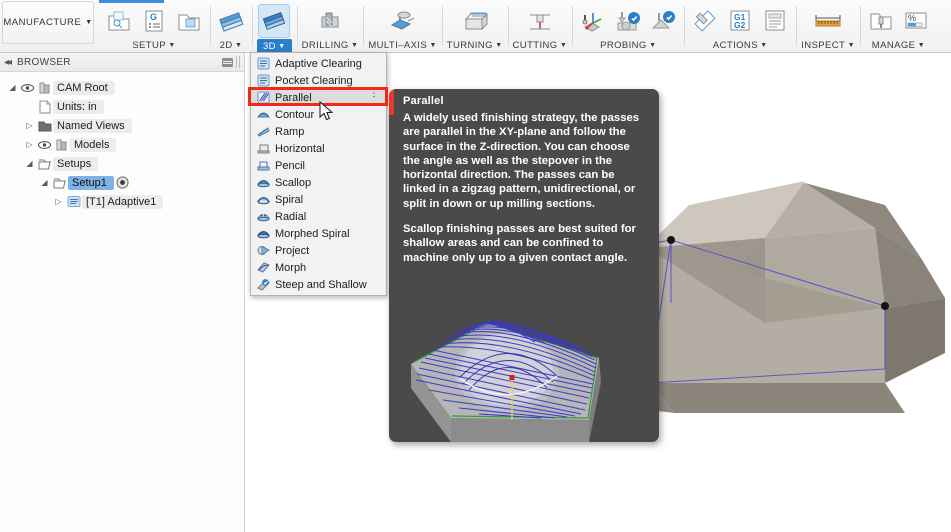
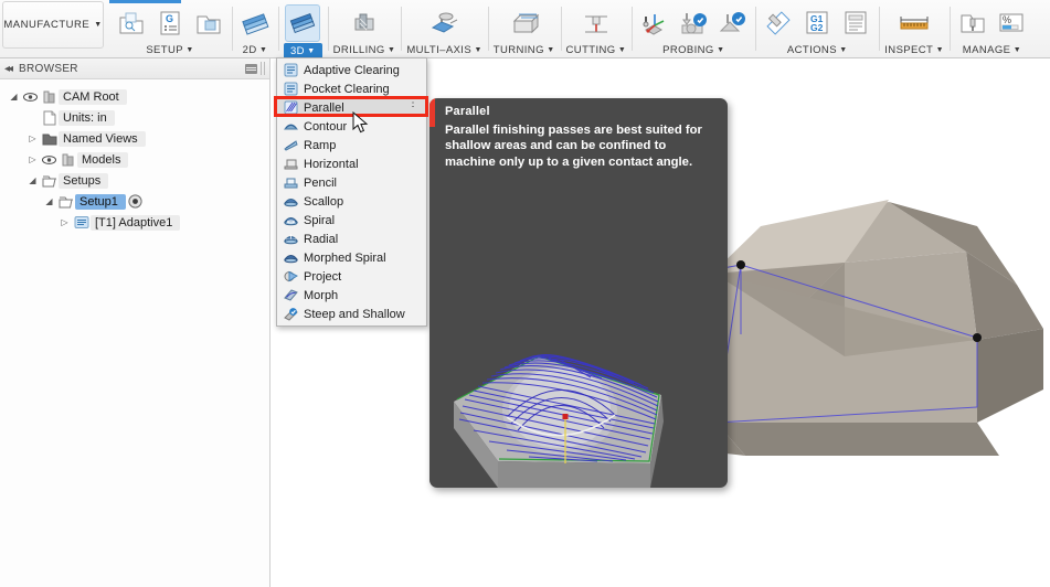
  MANUFACTURE
  G
  SETUP
  DRILLING
  MULTI–AXIS
  TURNING
  CUTTING
  PROBING
  G1
  G2
  ACTIONS
  INSPECT
  %
  MANAGE
  ◂◂
  BROWSER
  ◢
  CAM Root
  Units: in
  ▷
  Named Views
  ▷
  Models
  ◢
  Setups
  ◢
  Setup1
  ▷
  [T1] Adaptive1
  Parallel
- A widely used finishing strategy, the passes are parallel in the XY-plane and follow the surface in the Z-direction. You can choose the angle as well as the stepover in the horizontal direction. The passes can be linked in a zigzag pattern, unidirectional, or split in down or up milling sections.
- Scallop finishing passes are best suited for shallow areas and can be confined to machine only up to a given contact angle.
+ Parallel finishing passes are best suited for shallow areas and can be confined to machine only up to a given contact angle.
  Adaptive Clearing
  Pocket Clearing
  Parallel
  ⋮
  Contour
  Ramp
  Horizontal
  Pencil
  Scallop
  Spiral
  Radial
  Morphed Spiral
  Project
  Morph
  Steep and Shallow
